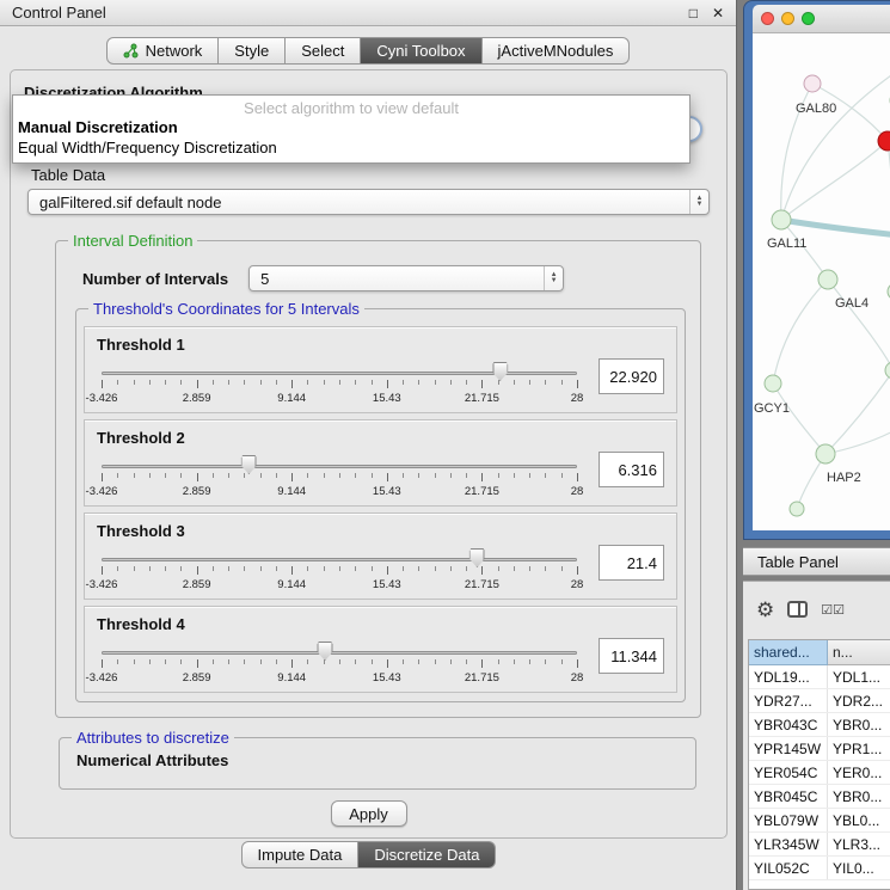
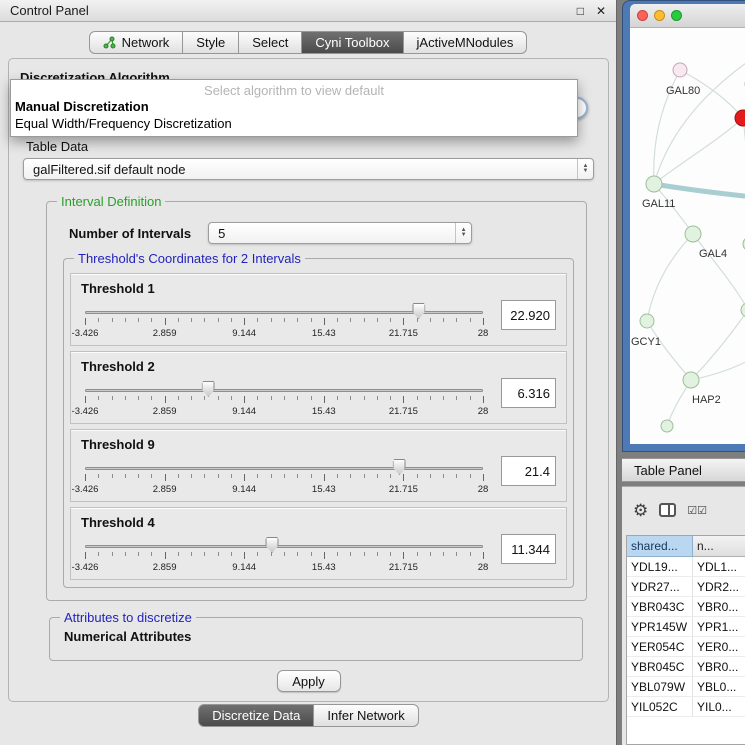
  Control Panel
  □
  ✕
  Network
  Style
  Select
  Cyni Toolbox
  jActiveMNodules
  Table Data
  galFiltered.sif default node
  Interval Definition
  Number of Intervals
  5
- Threshold's Coordinates for 5 Intervals
+ Threshold's Coordinates for 2 Intervals
  Threshold 1
  -3.426
  2.859
  9.144
  15.43
  21.715
  28
  22.920
  Threshold 2
  -3.426
  2.859
  9.144
  15.43
  21.715
  28
  6.316
- Threshold 3
+ Threshold 9
  -3.426
  2.859
  9.144
  15.43
  21.715
  28
  21.4
  Threshold 4
  -3.426
  2.859
  9.144
  15.43
  21.715
  28
  11.344
  Attributes to discretize
  Numerical Attributes
  Apply
  Discretization Algorithm
  Select algorithm to view default
  Manual Discretization
  Equal Width/Frequency Discretization
- Impute Data
  Discretize Data
+ Infer Network
  GAL80
  GAL11
  GAL4
  GCY1
  HAP2
  Table Panel
  ⚙
  ☑☑
  shared...
  n...
  YDL19...
  YDL1...
  YDR27...
  YDR2...
  YBR043C
  YBR0...
  YPR145W
  YPR1...
  YER054C
  YER0...
  YBR045C
  YBR0...
  YBL079W
  YBL0...
- YLR345W
- YLR3...
  YIL052C
  YIL0...
